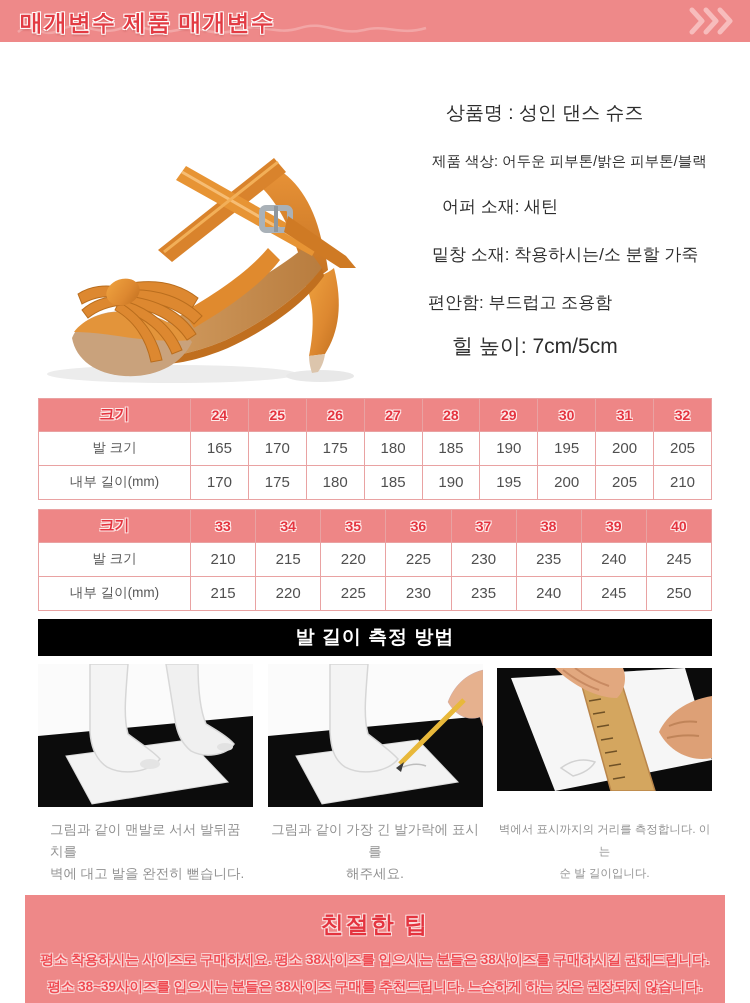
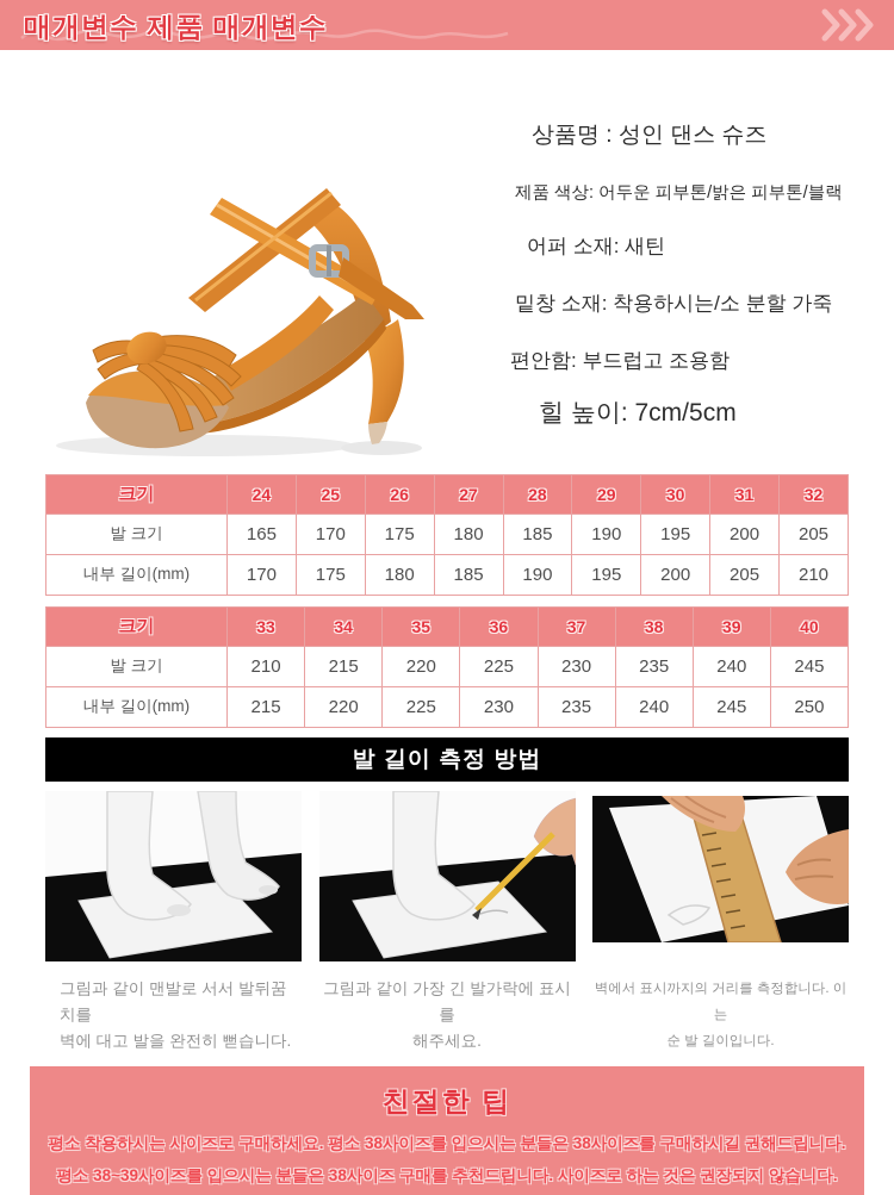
  매개변수 제품 매개변수
  상품명 : 성인 댄스 슈즈
  제품 색상: 어두운 피부톤/밝은 피부톤/블랙
  어퍼 소재: 새틴
  밑창 소재: 착용하시는/소 분할 가죽
  편안함: 부드럽고 조용함
  힐 높이: 7cm/5cm
  크기	24	25	26	27	28	29	30	31	32
  발 크기	165	170	175	180	185	190	195	200	205
  내부 길이(mm)	170	175	180	185	190	195	200	205	210
  크기	33	34	35	36	37	38	39	40
  발 크기	210	215	220	225	230	235	240	245
  내부 길이(mm)	215	220	225	230	235	240	245	250
  발 길이 측정 방법
  그림과 같이 맨발로 서서 발뒤꿈치를
  벽에 대고 발을 완전히 뻗습니다.
  그림과 같이 가장 긴 발가락에 표시를
  해주세요.
  벽에서 표시까지의 거리를 측정합니다. 이는
  순 발 길이입니다.
  친절한 팁
  평소 착용하시는 사이즈로 구매하세요. 평소 38사이즈를 입으시는 분들은 38사이즈를 구매하시길 권해드립니다.
- 평소 38~39사이즈를 입으시는 분들은 38사이즈 구매를 추천드립니다. 느슨하게 하는 것은 권장되지 않습니다.
+ 평소 38~39사이즈를 입으시는 분들은 38사이즈 구매를 추천드립니다. 사이즈로 하는 것은 권장되지 않습니다.
